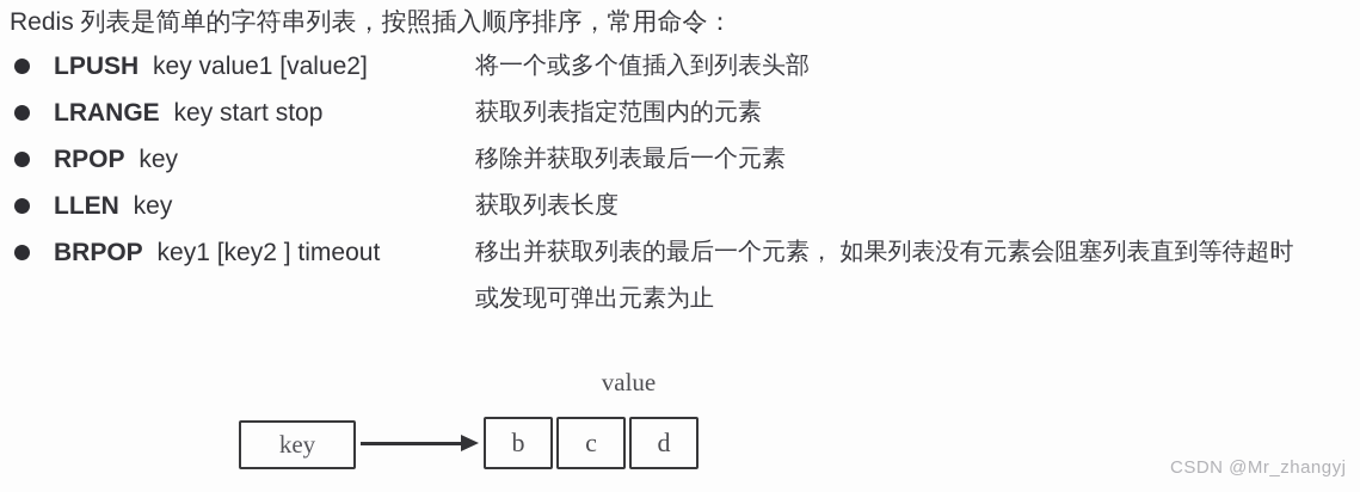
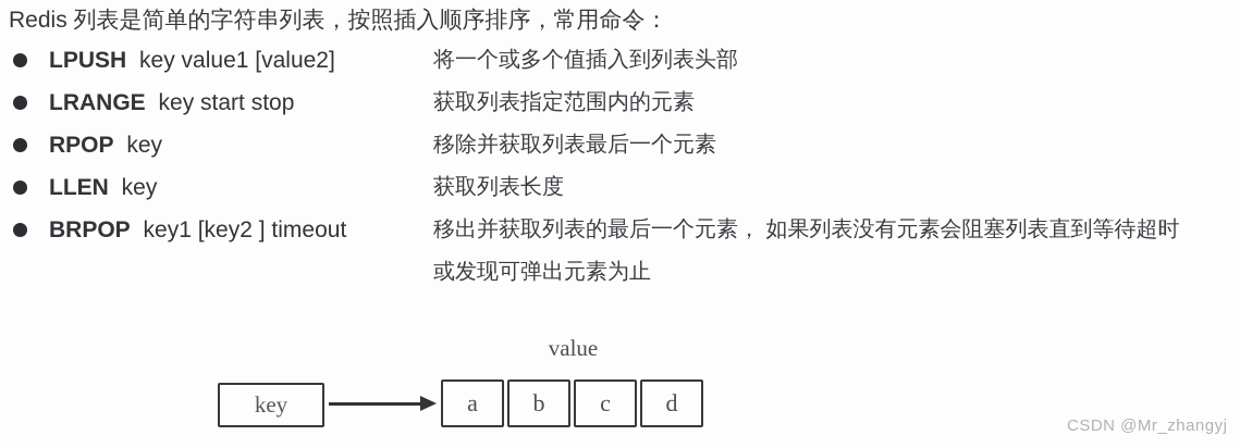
  Redis 列表是简单的字符串列表，按照插入顺序排序，常用命令：
  LPUSH key value1 [value2]
  将一个或多个值插入到列表头部
  LRANGE key start stop
  获取列表指定范围内的元素
  RPOP key
  移除并获取列表最后一个元素
  LLEN key
  获取列表长度
  BRPOP key1 [key2 ] timeout
  移出并获取列表的最后一个元素， 如果列表没有元素会阻塞列表直到等待超时
  或发现可弹出元素为止
  value
  key
+ a
  b
  c
  d
  CSDN @Mr_zhangyj
